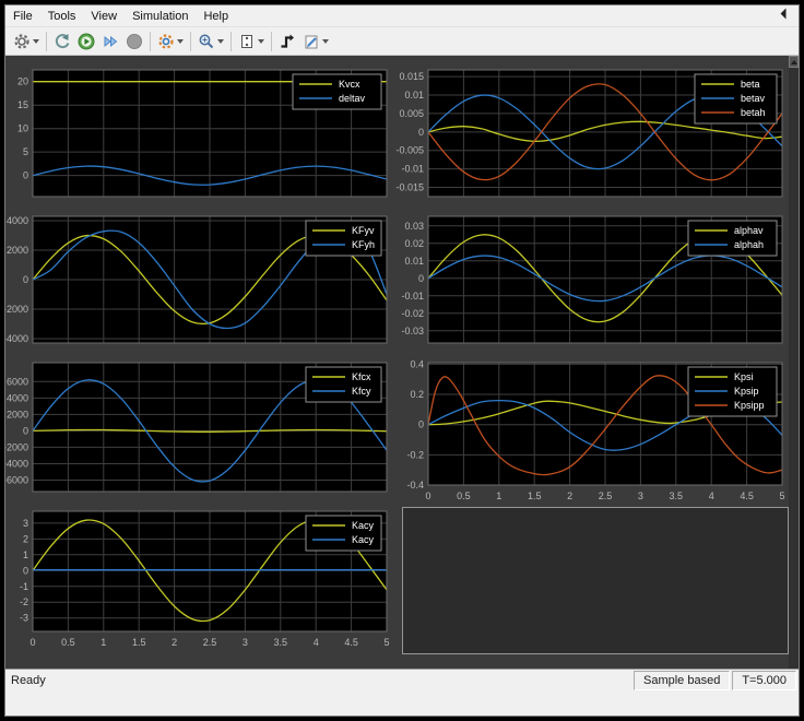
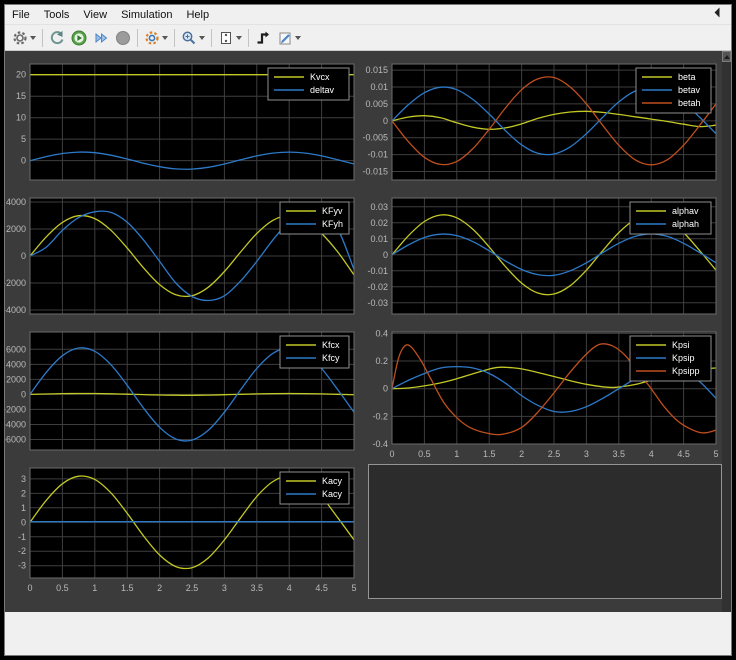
  File
  Tools
  View
  Simulation
  Help
  0
  5
  10
  15
  20
  Kvcx
  deltav
  -4000
  -2000
  0
  2000
  4000
  KFyv
  KFyh
  -6000
  -4000
  -2000
  0
  2000
  4000
  6000
  Kfcx
  Kfcy
  -3
  -2
  -1
  0
  1
  2
  3
  0
  0.5
  1
  1.5
  2
  2.5
  3
  3.5
  4
  4.5
  5
  Kacy
  Kacy
  -0.015
  -0.01
  -0.005
  0
  0.005
  0.01
  0.015
  beta
  betav
  betah
  -0.03
  -0.02
  -0.01
  0
  0.01
  0.02
  0.03
  alphav
  alphah
  -0.4
  -0.2
  0
  0.2
  0.4
  0
  0.5
  1
  1.5
  2
  2.5
  3
  3.5
  4
  4.5
  5
  Kpsi
  Kpsip
  Kpsipp
- Ready
- Sample based
- T=5.000
